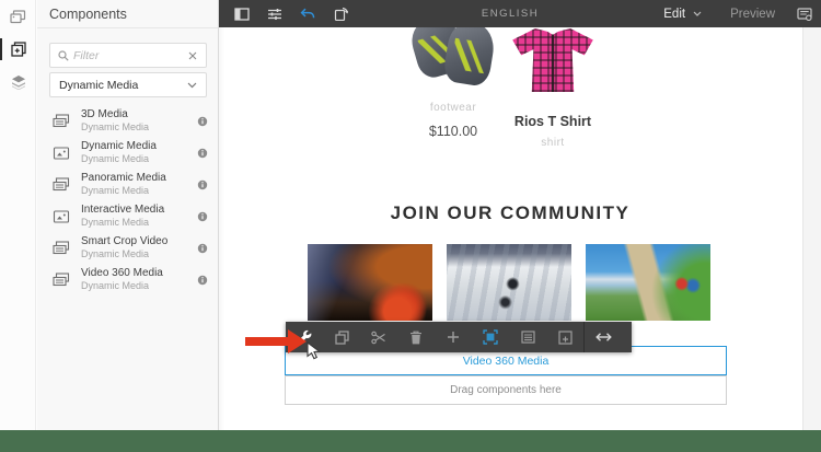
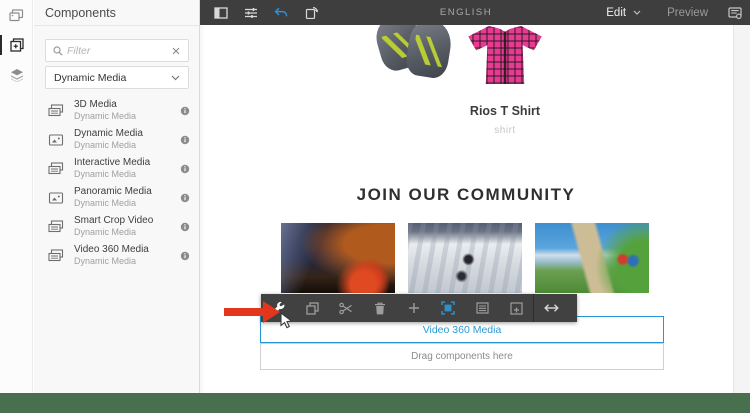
  Components
  Filter
  Dynamic Media
  3D Media
  Dynamic Media
  Dynamic Media
  Dynamic Media
- Panoramic Media
+ Interactive Media
  Dynamic Media
- Interactive Media
+ Panoramic Media
  Dynamic Media
  Smart Crop Video
  Dynamic Media
  Video 360 Media
  Dynamic Media
  ENGLISH
  Edit
  Preview
- footwear
- $110.00
  Rios T Shirt
  shirt
  JOIN OUR COMMUNITY
  Video 360 Media
  Drag components here
